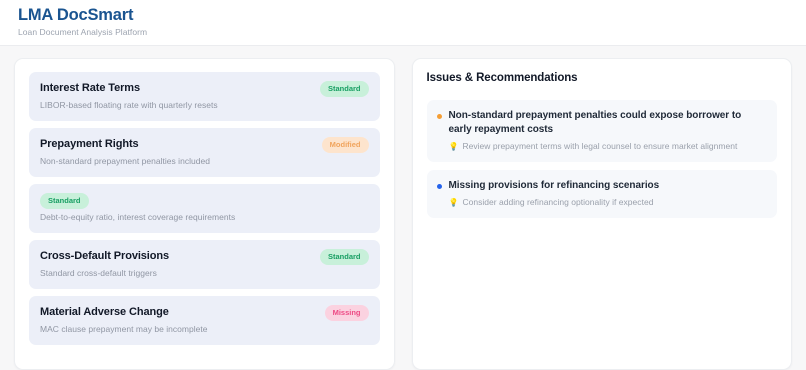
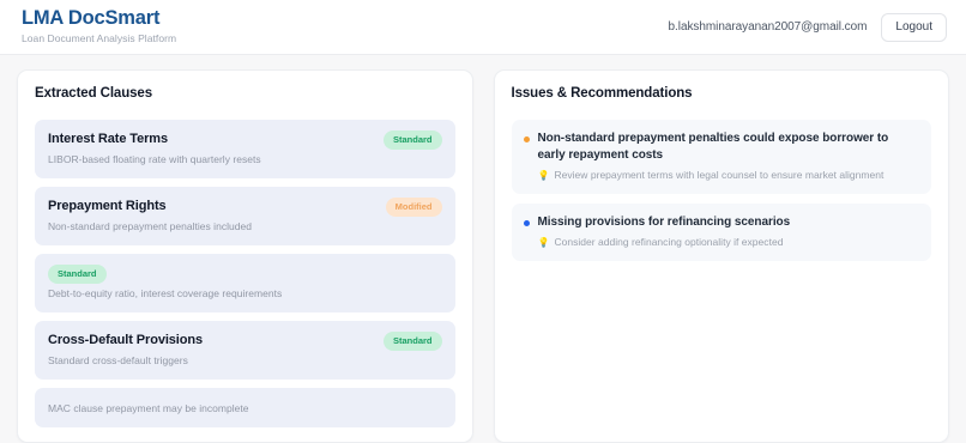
  LMA DocSmart
  Loan Document Analysis Platform
+ b.lakshminarayanan2007@gmail.com
+ Logout
+ Extracted Clauses
  Interest Rate Terms
  Standard
  LIBOR-based floating rate with quarterly resets
  Prepayment Rights
  Modified
  Non-standard prepayment penalties included
  Standard
  Debt-to-equity ratio, interest coverage requirements
  Cross-Default Provisions
  Standard
  Standard cross-default triggers
- Material Adverse Change
- Missing
  MAC clause prepayment may be incomplete
  Issues & Recommendations
  Non-standard prepayment penalties could expose borrower to early repayment costs
  💡
  Review prepayment terms with legal counsel to ensure market alignment
  Missing provisions for refinancing scenarios
  💡
  Consider adding refinancing optionality if expected
